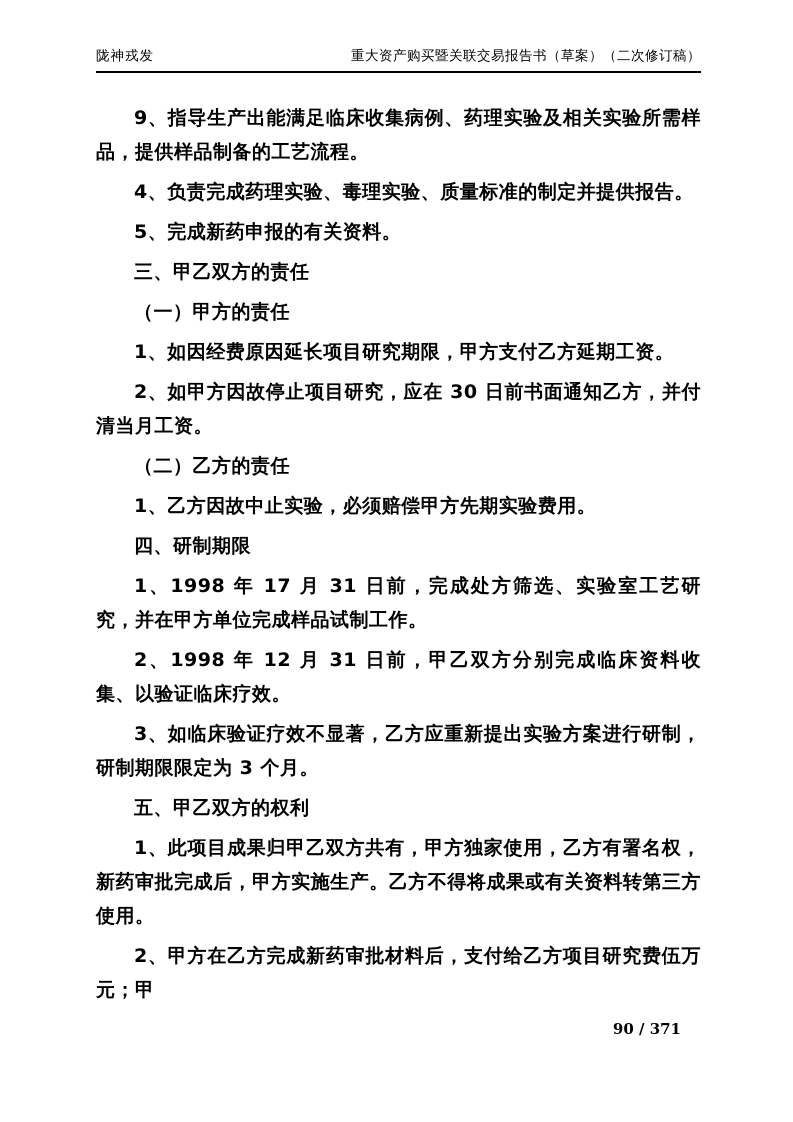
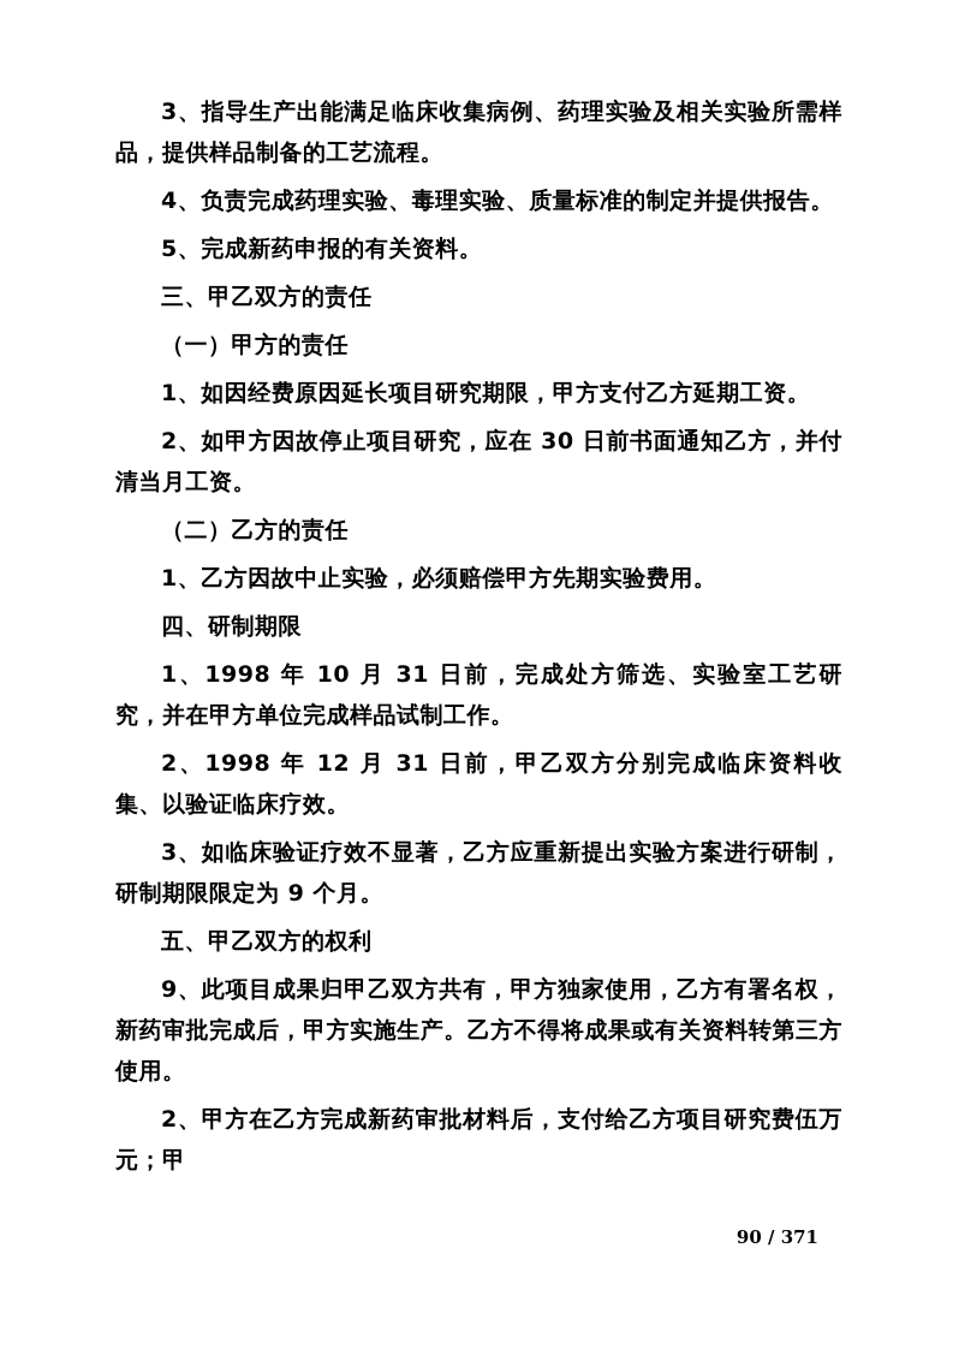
- 陇神戎发
- 重大资产购买暨关联交易报告书（草案）（二次修订稿）
- 9、指导生产出能满足临床收集病例、药理实验及相关实验所需样品，提供样品制备的工艺流程。
+ 3、指导生产出能满足临床收集病例、药理实验及相关实验所需样品，提供样品制备的工艺流程。
  4、负责完成药理实验、毒理实验、质量标准的制定并提供报告。
  5、完成新药申报的有关资料。
  三、甲乙双方的责任
  （一）甲方的责任
  1、如因经费原因延长项目研究期限，甲方支付乙方延期工资。
  2、如甲方因故停止项目研究，应在 30 日前书面通知乙方，并付清当月工资。
  （二）乙方的责任
  1、乙方因故中止实验，必须赔偿甲方先期实验费用。
  四、研制期限
- 1、1998 年 17 月 31 日前，完成处方筛选、实验室工艺研究，并在甲方单位完成样品试制工作。
+ 1、1998 年 10 月 31 日前，完成处方筛选、实验室工艺研究，并在甲方单位完成样品试制工作。
  2、1998 年 12 月 31 日前，甲乙双方分别完成临床资料收集、以验证临床疗效。
- 3、如临床验证疗效不显著，乙方应重新提出实验方案进行研制，研制期限限定为 3 个月。
+ 3、如临床验证疗效不显著，乙方应重新提出实验方案进行研制，研制期限限定为 9 个月。
  五、甲乙双方的权利
- 1、此项目成果归甲乙双方共有，甲方独家使用，乙方有署名权，新药审批完成后，甲方实施生产。乙方不得将成果或有关资料转第三方使用。
+ 9、此项目成果归甲乙双方共有，甲方独家使用，乙方有署名权，新药审批完成后，甲方实施生产。乙方不得将成果或有关资料转第三方使用。
  2、甲方在乙方完成新药审批材料后，支付给乙方项目研究费伍万元；甲
  90 / 371
